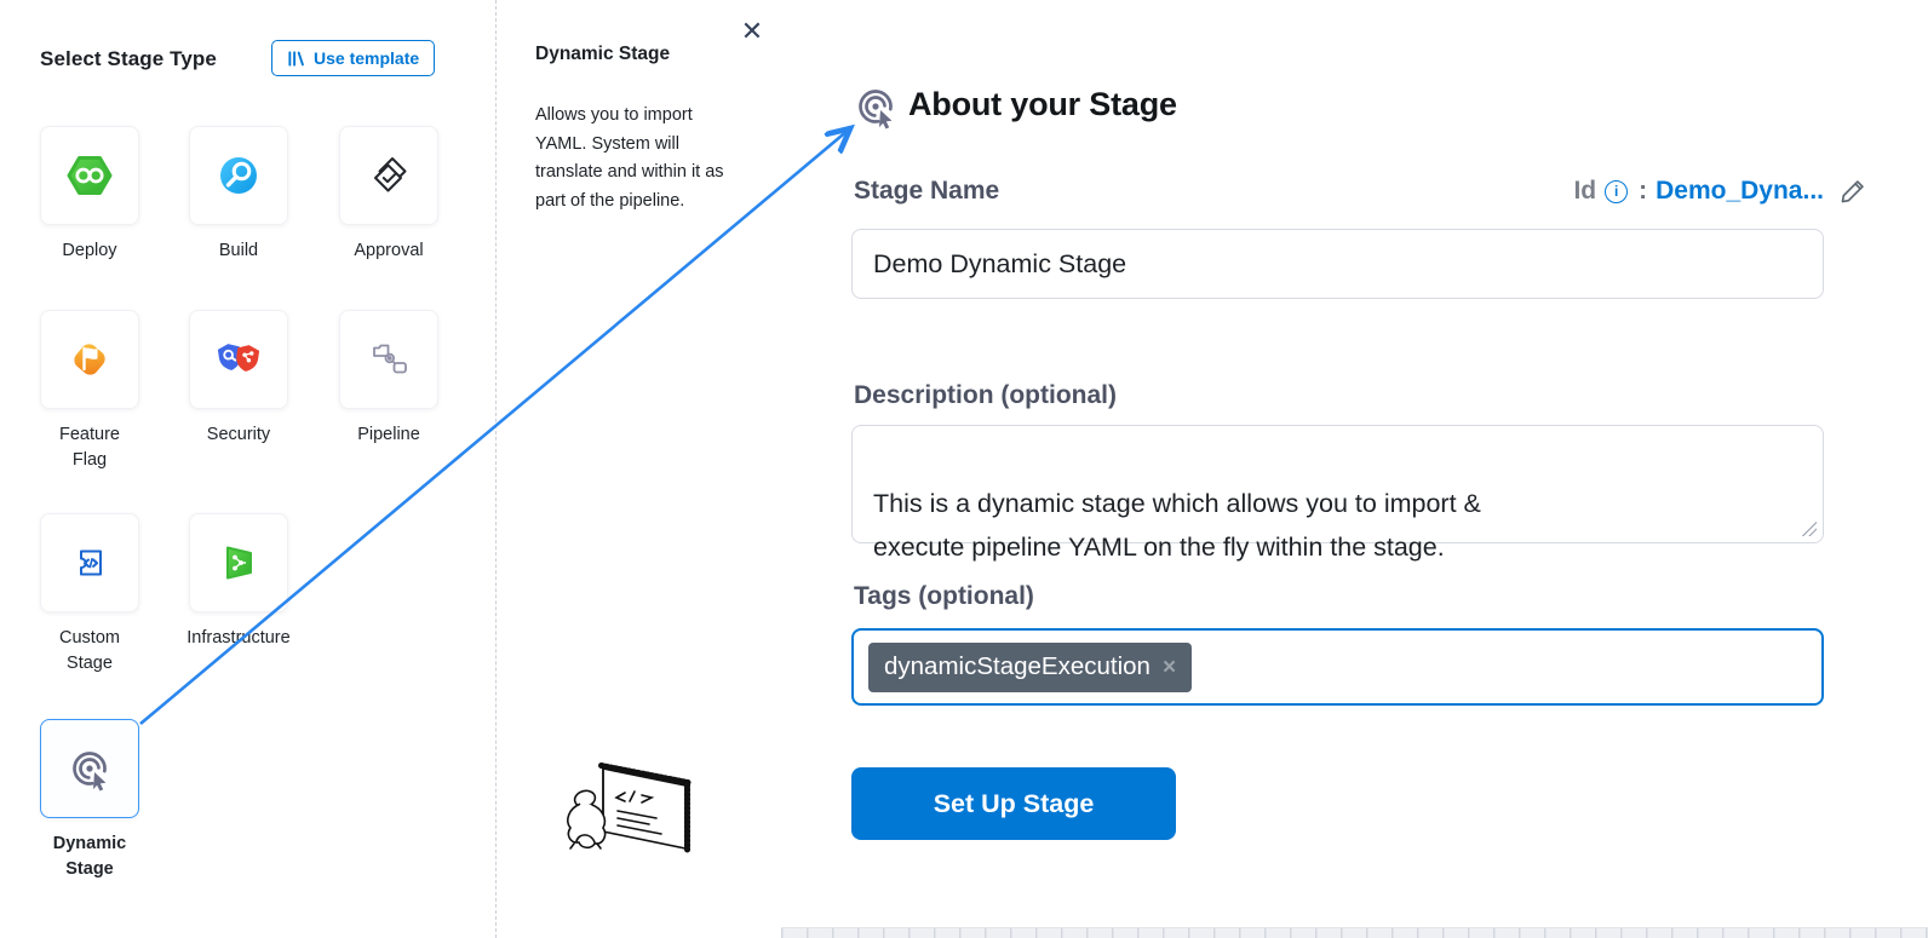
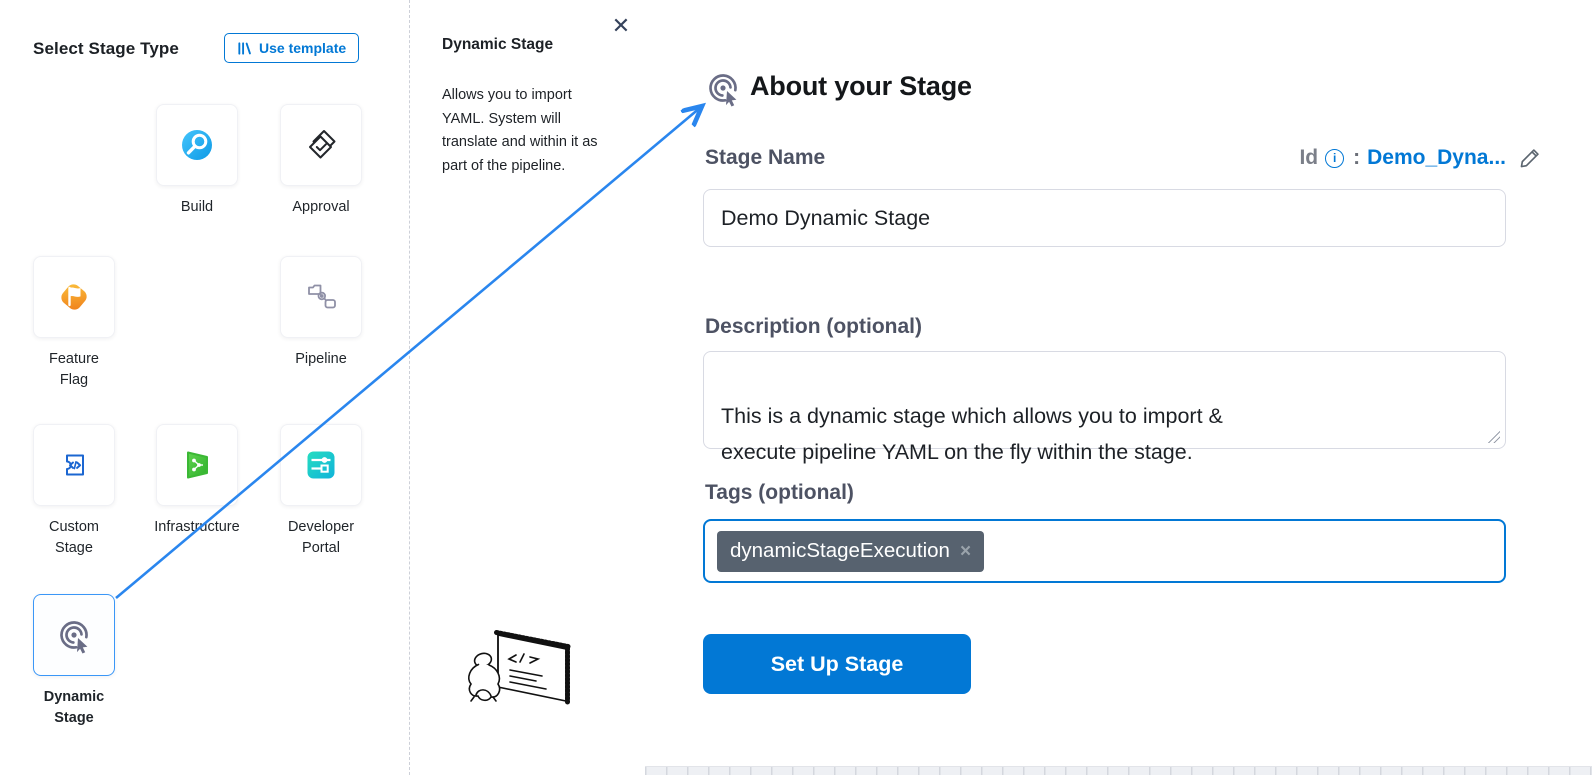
  Select Stage Type
  Use template
- Deploy
  Build
  Approval
  Feature
  Flag
- Security
  Pipeline
  Custom
  Stage
  Infrastructure
+ Developer
+ Portal
  Dynamic
  Stage
  ✕
  Dynamic Stage
  Allows you to import YAML. System will translate and within it as part of the pipeline.
  About your Stage
  Stage Name
  Id
  i
  :
  Demo_Dyna...
  Demo Dynamic Stage
  Description (optional)
  This is a dynamic stage which allows you to import &
  execute pipeline YAML on the fly within the stage.
  Tags (optional)
  dynamicStageExecution
  ×
  Set Up Stage
